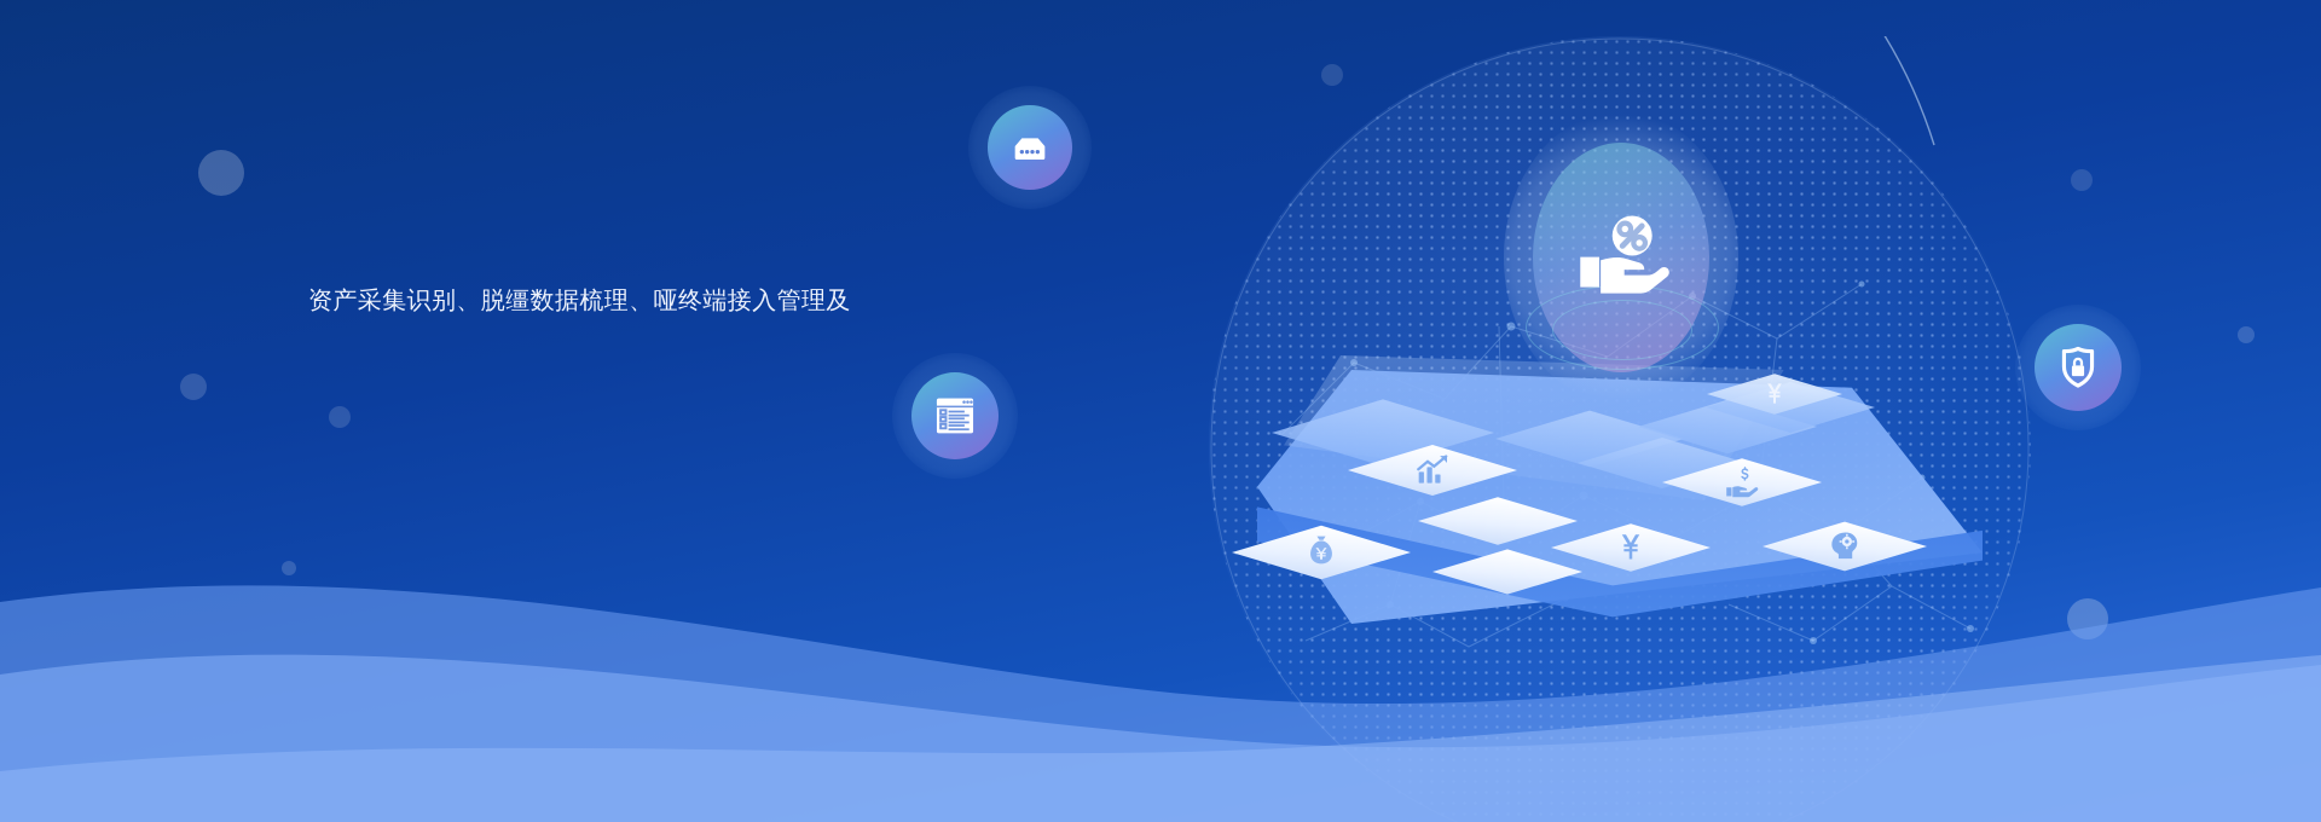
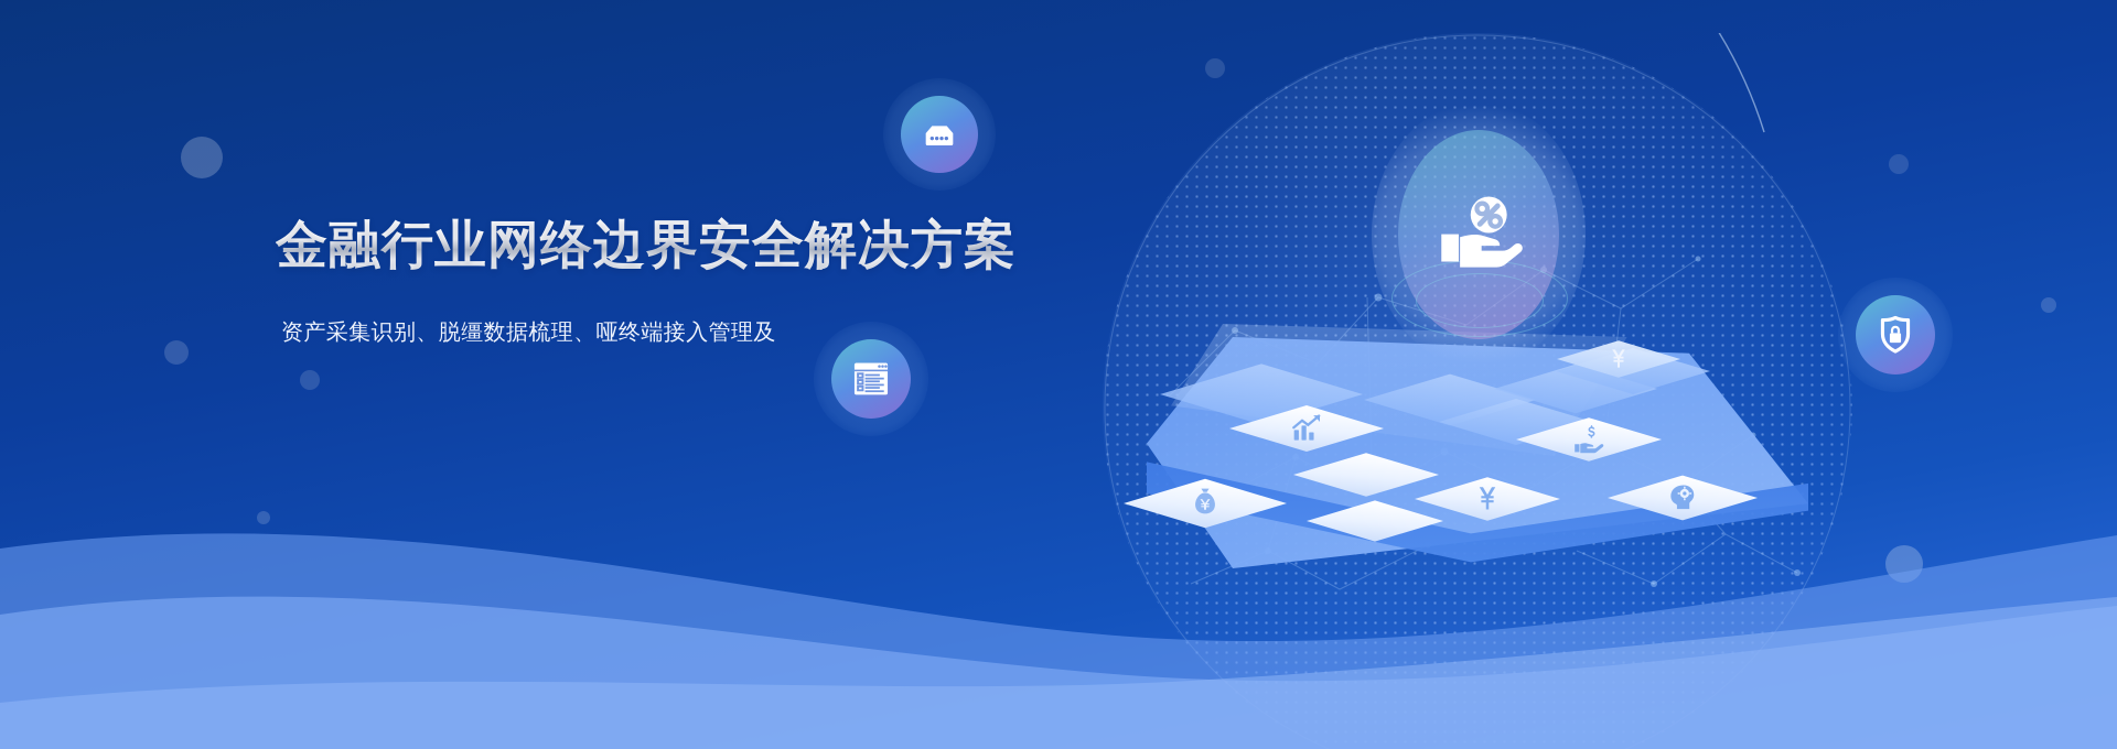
+ 金融行业网络边界安全解决方案
  资产采集识别、脱缰数据梳理、哑终端接入管理及
